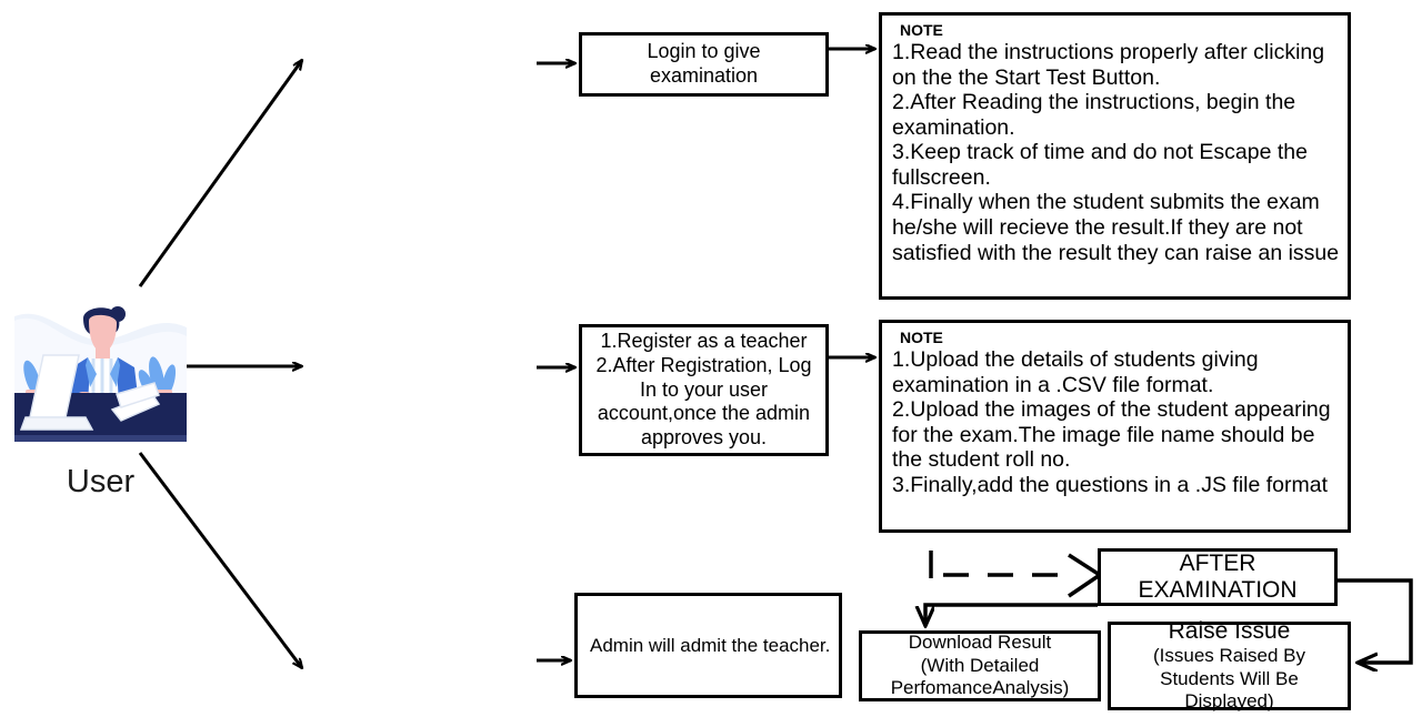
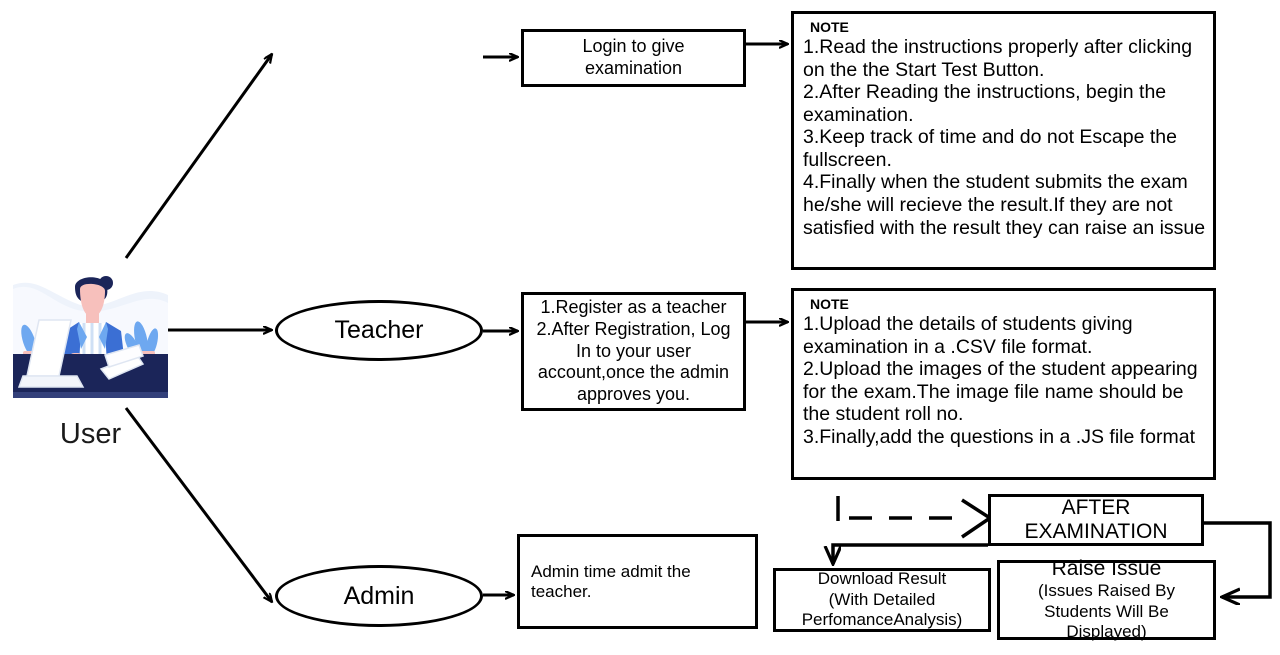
  User
+ Teacher
+ Admin
  Login to give
  examination
  1.Register as a teacher
  2.After Registration, Log
  In to your user
  account,once the admin
  approves you.
- Admin will admit the teacher.
+ Admin time admit the teacher.
  NOTE
  1.Read the instructions properly after clicking on the the Start Test Button.
  2.After Reading the instructions, begin the examination.
  3.Keep track of time and do not Escape the fullscreen.
  4.Finally when the student submits the exam he/she will recieve the result.If they are not satisfied with the result they can raise an issue
  NOTE
  1.Upload the details of students giving examination in a .CSV file format.
  2.Upload the images of the student appearing for the exam.The image file name should be the student roll no.
  3.Finally,add the questions in a .JS file format
  AFTER EXAMINATION
  Download Result
  (With Detailed
  PerfomanceAnalysis)
  Raise Issue
  (Issues Raised By
  Students Will Be
  Displayed)
